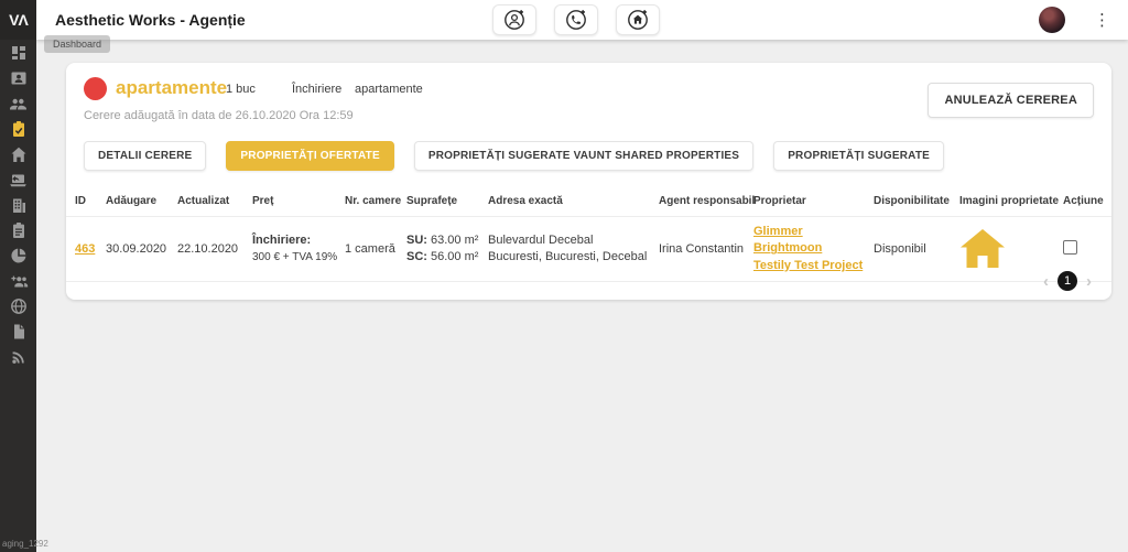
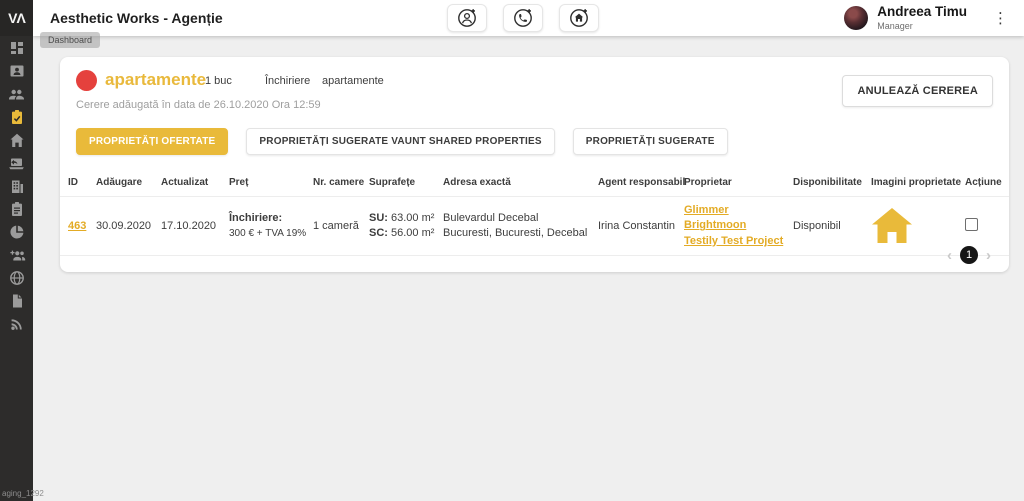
  VΛ
  Aesthetic Works - Agenție
+ Andreea Timu
+ Manager
  ⋮
  Dashboard
  apartamente
  1 buc
  Închiriere
  apartamente
  Cerere adăugată în data de 26.10.2020 Ora 12:59
  ANULEAZĂ CEREREA
- DETALII CERERE
  PROPRIETĂȚI OFERTATE
  PROPRIETĂȚI SUGERATE VAUNT SHARED PROPERTIES
  PROPRIETĂȚI SUGERATE
  ID	Adăugare	Actualizat	Preț	Nr. camere	Suprafețe	Adresa exactă	Agent responsabil	Proprietar	Disponibilitate	Imagini proprietate	Acțiune
- 463	30.09.2020	22.10.2020	Închiriere: 300 € + TVA 19%	1 cameră	SU: 63.00 m² SC: 56.00 m²	Bulevardul Decebal Bucuresti, Bucuresti, Decebal	Irina Constantin	Glimmer Brightmoon Testily Test Project	Disponibil
+ 463	30.09.2020	17.10.2020	Închiriere: 300 € + TVA 19%	1 cameră	SU: 63.00 m² SC: 56.00 m²	Bulevardul Decebal Bucuresti, Bucuresti, Decebal	Irina Constantin	Glimmer Brightmoon Testily Test Project	Disponibil
  ‹
  1
  ›
  aging_1292
